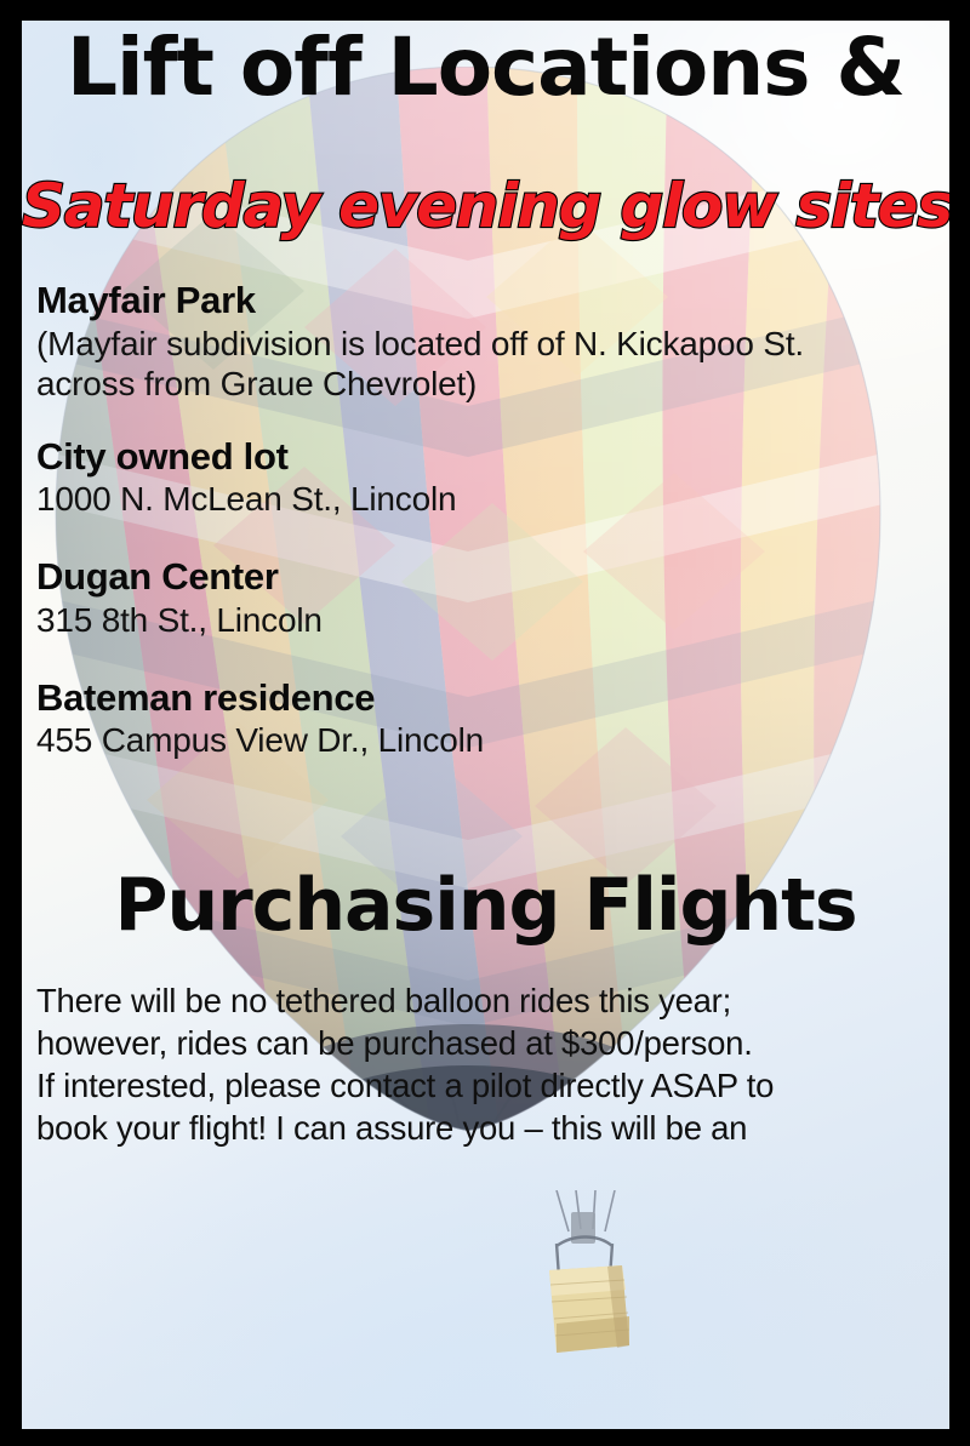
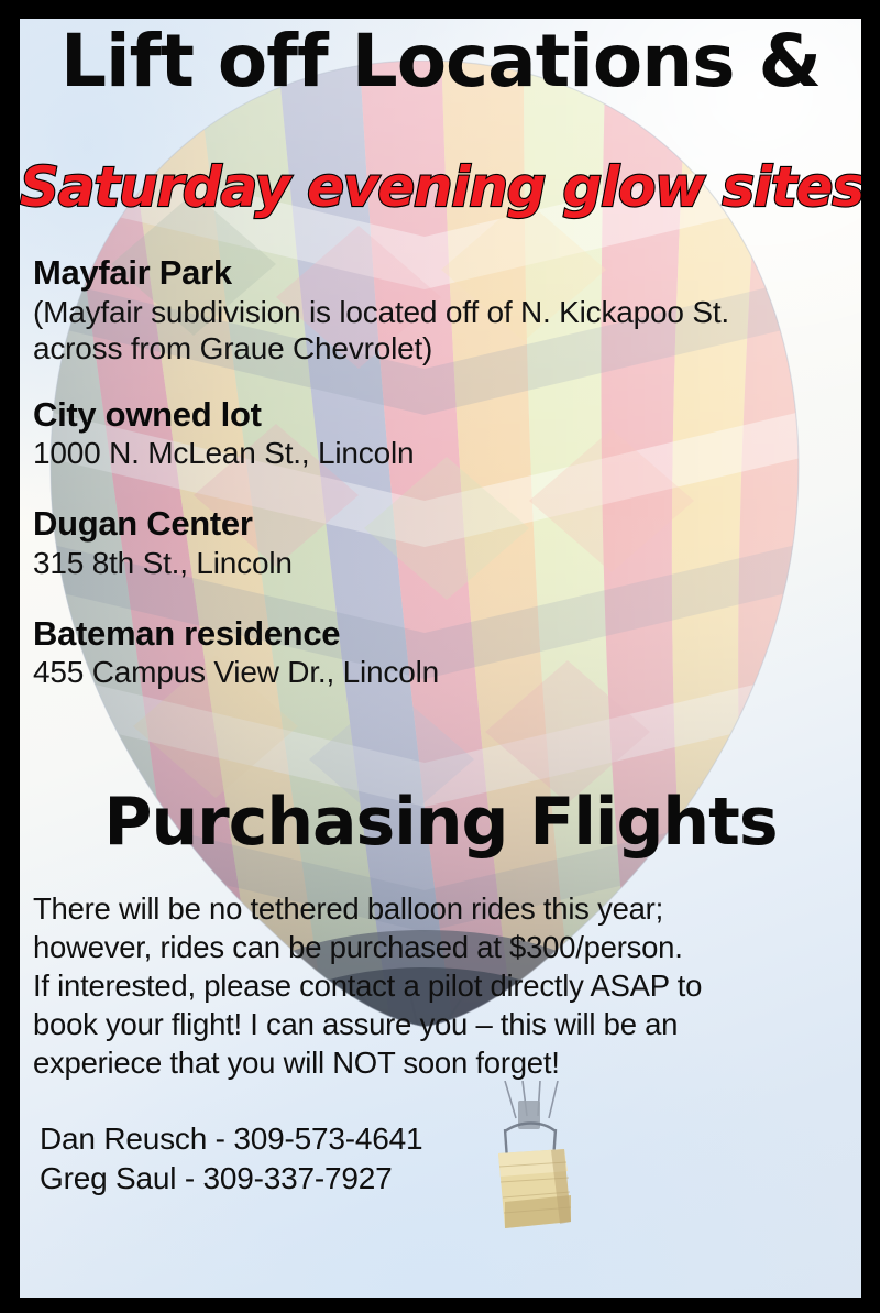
  Lift off Locations &
  Saturday evening glow sites
  Mayfair Park
  (Mayfair subdivision is located off of N. Kickapoo St.
  across from Graue Chevrolet)
  City owned lot
  1000 N. McLean St., Lincoln
  Dugan Center
  315 8th St., Lincoln
  Bateman residence
  455 Campus View Dr., Lincoln
  Purchasing Flights
  There will be no tethered balloon rides this year;
  however, rides can be purchased at $300/person.
  If interested, please contact a pilot directly ASAP to
  book your flight! I can assure you – this will be an
+ experiece that you will NOT soon forget!
+ Dan Reusch - 309-573-4641
+ Greg Saul - 309-337-7927
